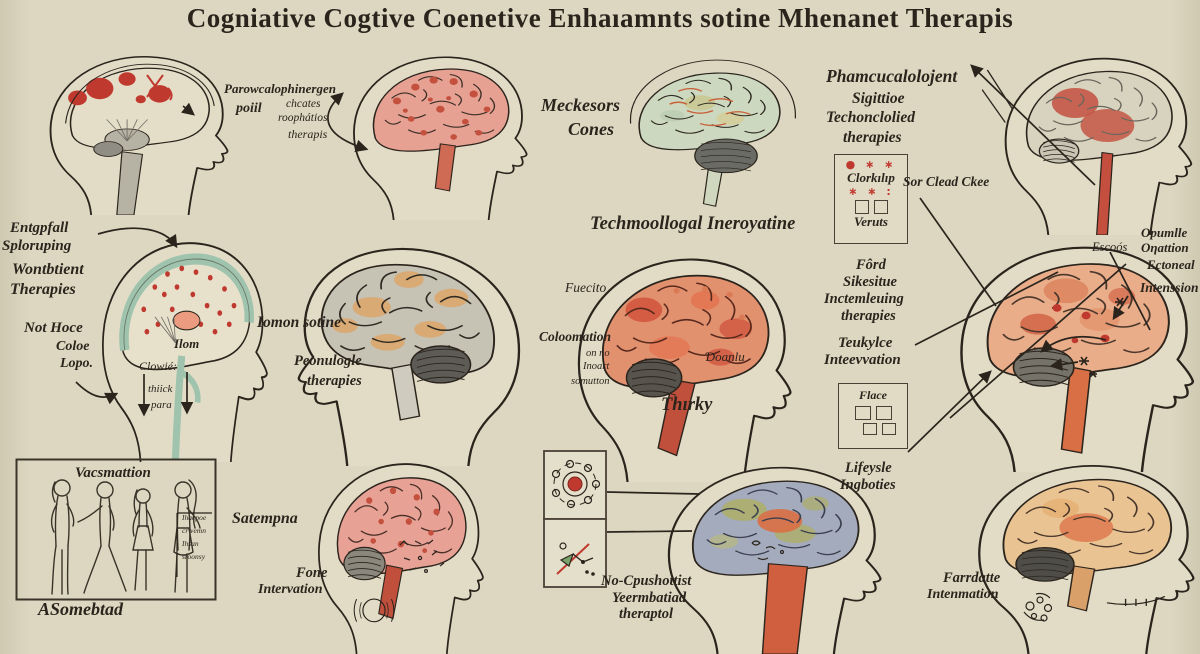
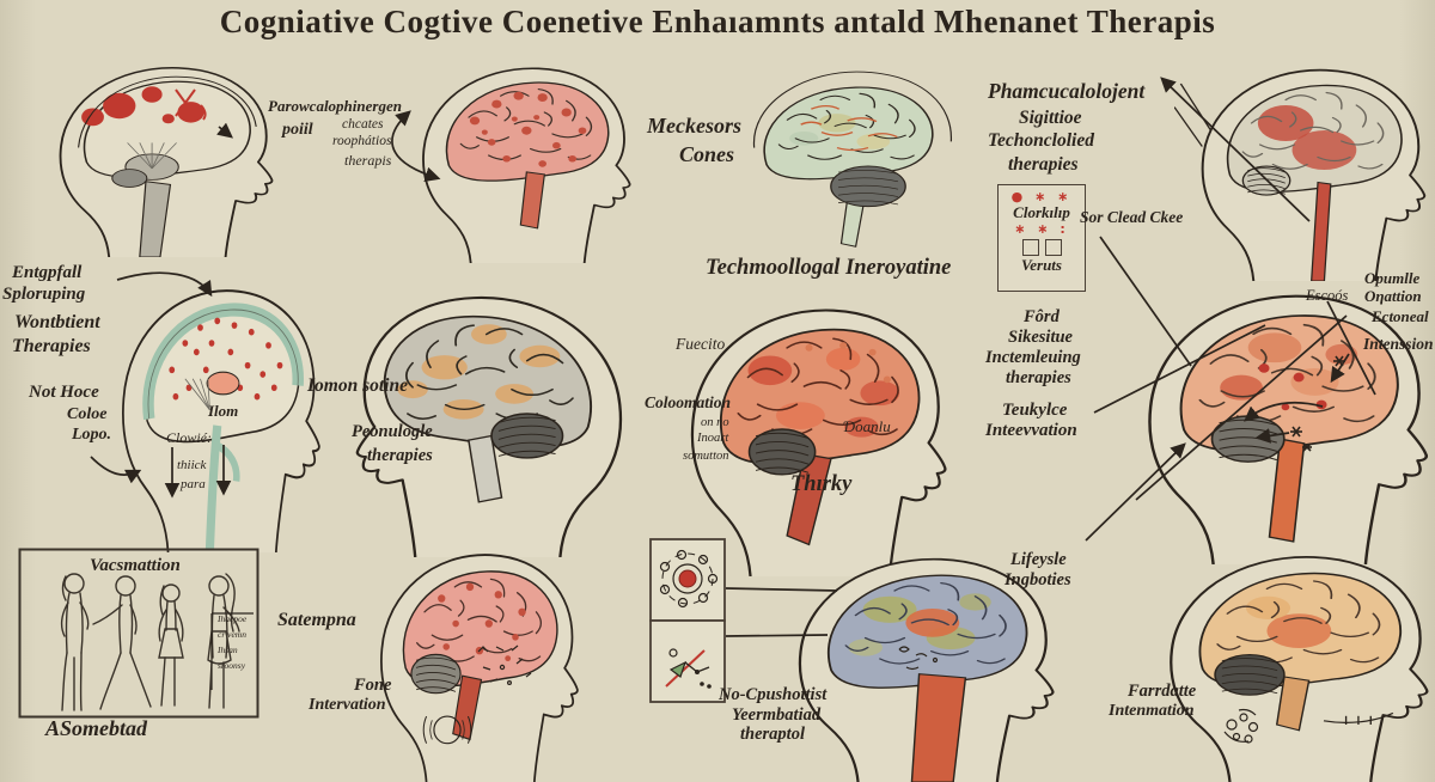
- Cogniаtive Cogtive Coenetive Enhaıamnts sotine Mhenanet Therapis
+ Cogniаtive Cogtive Coenetive Enhaıamnts antald Mhenanet Therapis
  Parowcalophinergen
  poiil
  chcates
  roophátios
  therapis
  Meckesors
  Cones
  Techmoollogal Ineroyatine
  Phamcucalolojent
  Sigittioe
  Techonclolied
  therapies
  ● ∗ ∗
  Clorkılıp
  ∗ ∗ :
  Veruts
  Sor Clead Ckee
  Opumlle
  Escoós
  Oηattion
  Ectoneal
  Intenssion
  Entgpfall
  Sploruping
  Wontbtient
  Therapies
  Not Hoce
  Coloe
  Lopo.
  Ilom
  Clowié:
  thiick
  para
  Iomon sotine
  Peonulogle
  therapies
  Fuecito
  Coloomation
  on no
  Inoart
  somutton
  Ɗoanlu
  Thırky
  Fôrd
  Sikesitue
  Inctemleuing
  therapies
  Teukylce
  Inteevvation
- Flace
  Lifeysle
  Ingboties
  Vacsmattion
  Ihacpoe
  cr vemn
  Ihsan
  sroonsy
  ASomebtad
  Satempna
  Fone
  Intervation
  No-Cpushottist
  Yeermbatiad
  theraptol
  Farrdatte
  Intenmation
